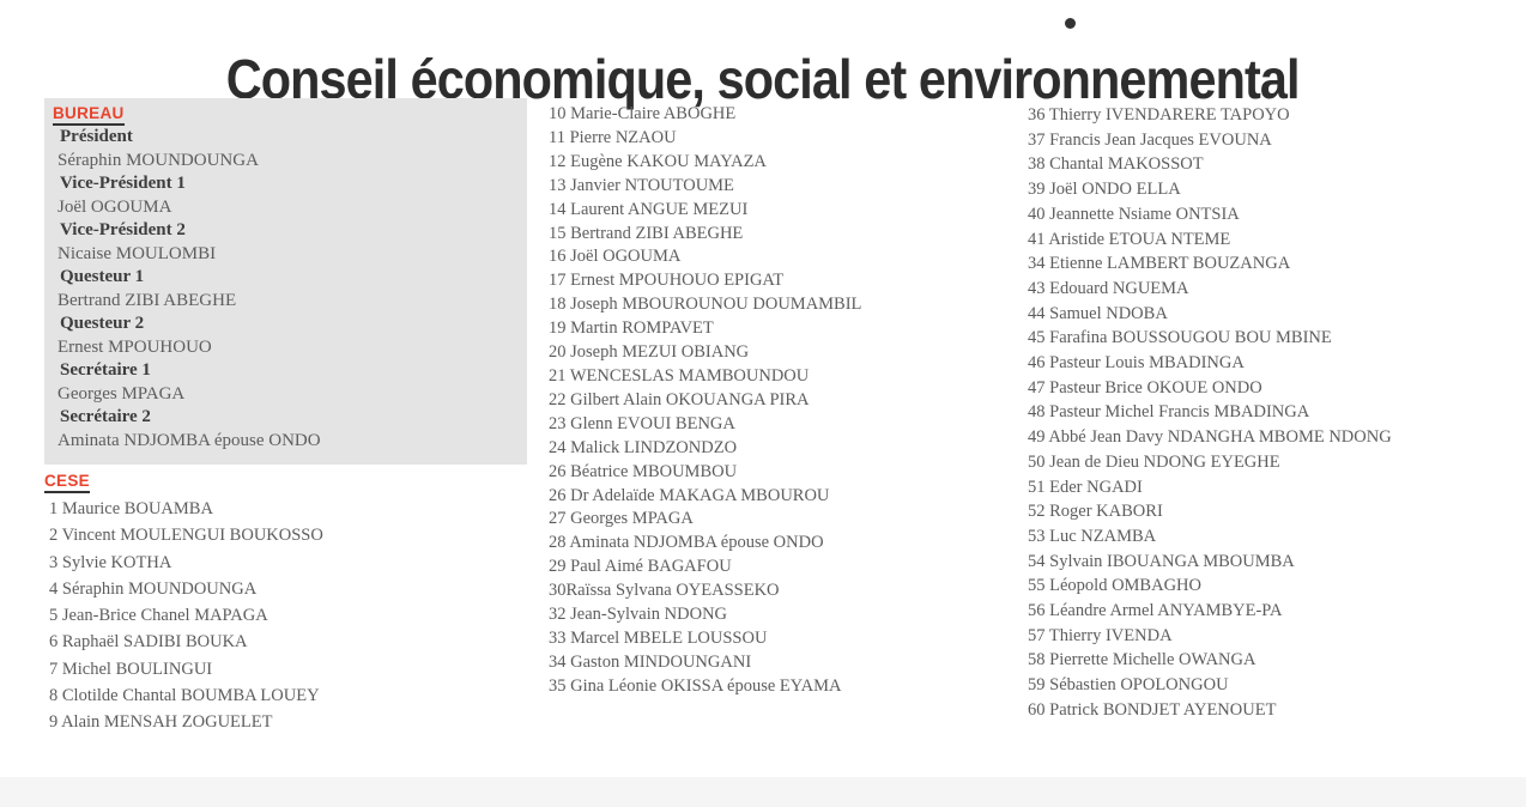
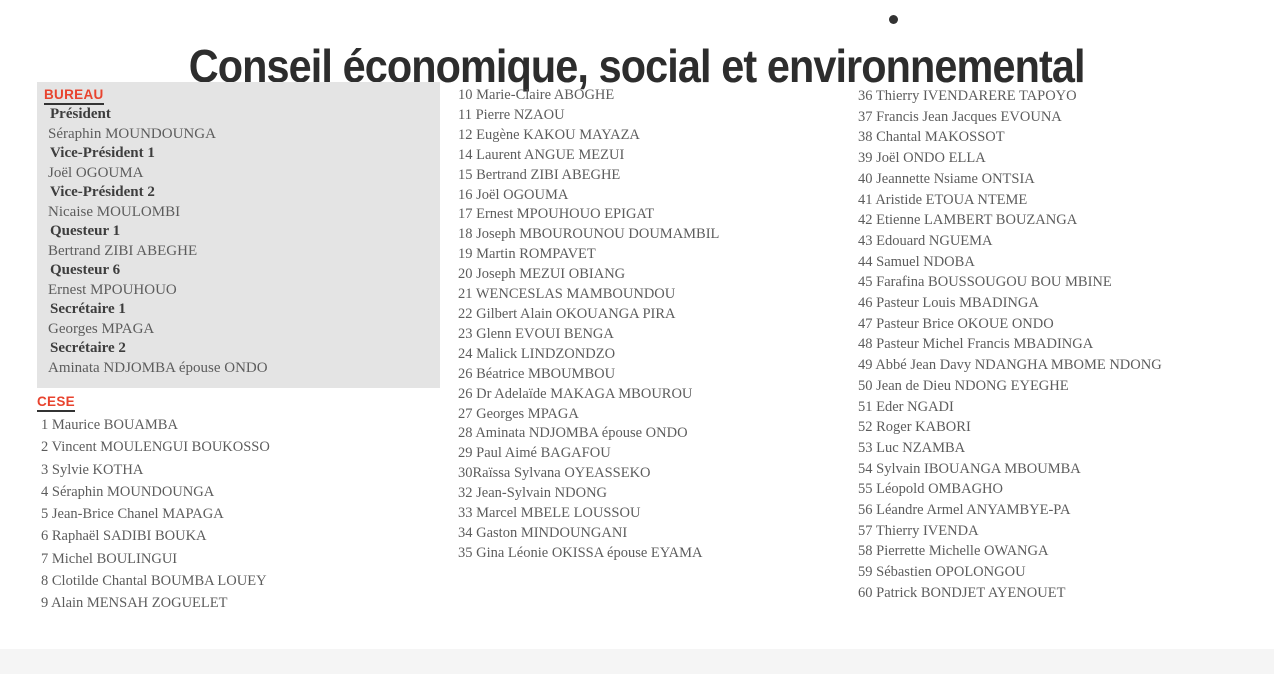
  Conseil économique, social et environnemental
  BUREAU
  Président
  Séraphin MOUNDOUNGA
  Vice-Président 1
  Joël OGOUMA
  Vice-Président 2
  Nicaise MOULOMBI
  Questeur 1
  Bertrand ZIBI ABEGHE
- Questeur 2
+ Questeur 6
  Ernest MPOUHOUO
  Secrétaire 1
  Georges MPAGA
  Secrétaire 2
  Aminata NDJOMBA épouse ONDO
  CESE
  1 Maurice BOUAMBA
  2 Vincent MOULENGUI BOUKOSSO
  3 Sylvie KOTHA
  4 Séraphin MOUNDOUNGA
  5 Jean-Brice Chanel MAPAGA
  6 Raphaël SADIBI BOUKA
  7 Michel BOULINGUI
  8 Clotilde Chantal BOUMBA LOUEY
  9 Alain MENSAH ZOGUELET
  10 Marie-Claire ABOGHE
  11 Pierre NZAOU
  12 Eugène KAKOU MAYAZA
- 13 Janvier NTOUTOUME
  14 Laurent ANGUE MEZUI
  15 Bertrand ZIBI ABEGHE
  16 Joël OGOUMA
  17 Ernest MPOUHOUO EPIGAT
  18 Joseph MBOUROUNOU DOUMAMBIL
  19 Martin ROMPAVET
  20 Joseph MEZUI OBIANG
  21 WENCESLAS MAMBOUNDOU
  22 Gilbert Alain OKOUANGA PIRA
  23 Glenn EVOUI BENGA
  24 Malick LINDZONDZO
  26 Béatrice MBOUMBOU
  26 Dr Adelaïde MAKAGA MBOUROU
  27 Georges MPAGA
  28 Aminata NDJOMBA épouse ONDO
  29 Paul Aimé BAGAFOU
  30Raïssa Sylvana OYEASSEKO
  32 Jean-Sylvain NDONG
  33 Marcel MBELE LOUSSOU
  34 Gaston MINDOUNGANI
  35 Gina Léonie OKISSA épouse EYAMA
  36 Thierry IVENDARERE TAPOYO
  37 Francis Jean Jacques EVOUNA
  38 Chantal MAKOSSOT
  39 Joël ONDO ELLA
  40 Jeannette Nsiame ONTSIA
  41 Aristide ETOUA NTEME
- 34 Etienne LAMBERT BOUZANGA
+ 42 Etienne LAMBERT BOUZANGA
  43 Edouard NGUEMA
  44 Samuel NDOBA
  45 Farafina BOUSSOUGOU BOU MBINE
  46 Pasteur Louis MBADINGA
  47 Pasteur Brice OKOUE ONDO
  48 Pasteur Michel Francis MBADINGA
  49 Abbé Jean Davy NDANGHA MBOME NDONG
  50 Jean de Dieu NDONG EYEGHE
  51 Eder NGADI
  52 Roger KABORI
  53 Luc NZAMBA
  54 Sylvain IBOUANGA MBOUMBA
  55 Léopold OMBAGHO
  56 Léandre Armel ANYAMBYE-PA
  57 Thierry IVENDA
  58 Pierrette Michelle OWANGA
  59 Sébastien OPOLONGOU
  60 Patrick BONDJET AYENOUET
